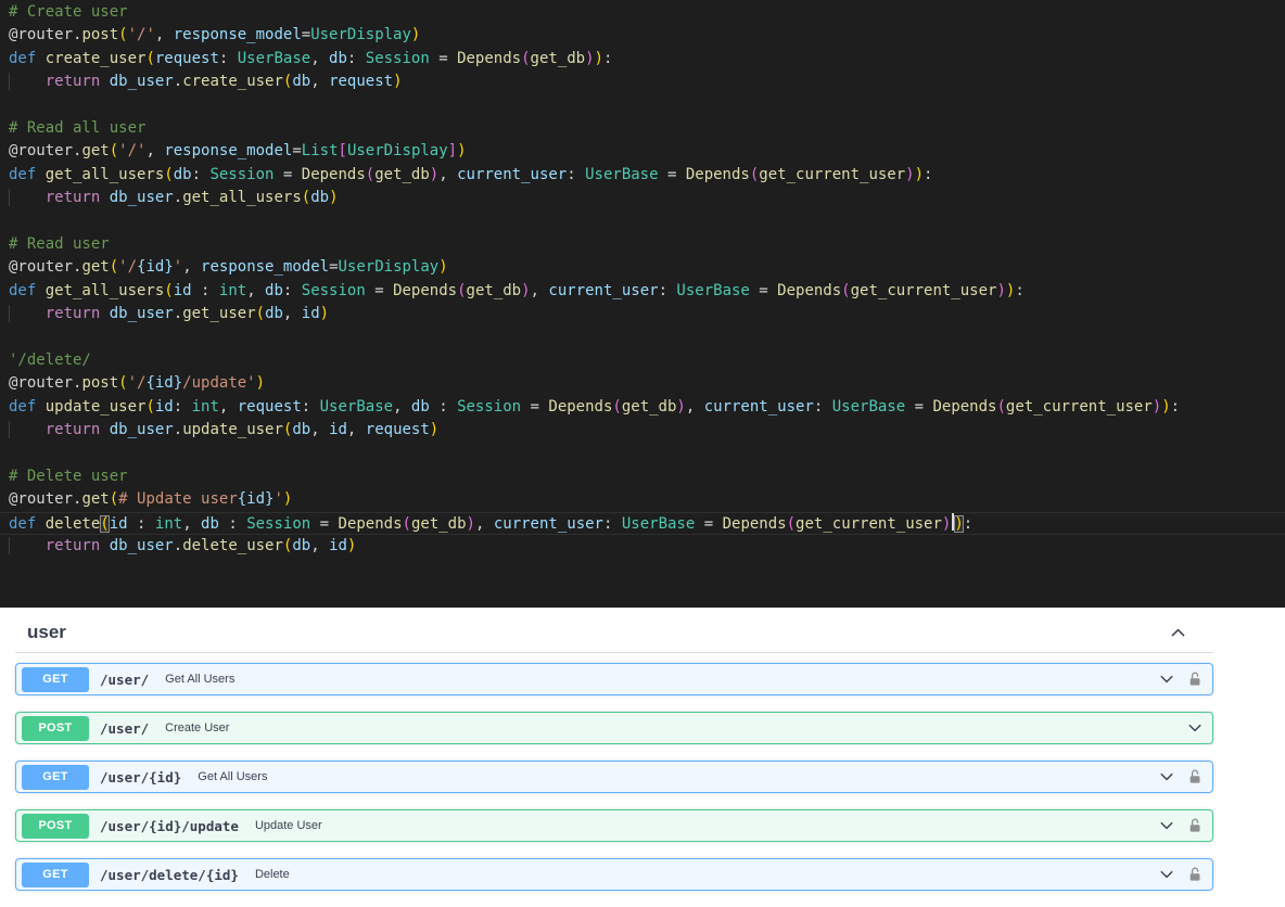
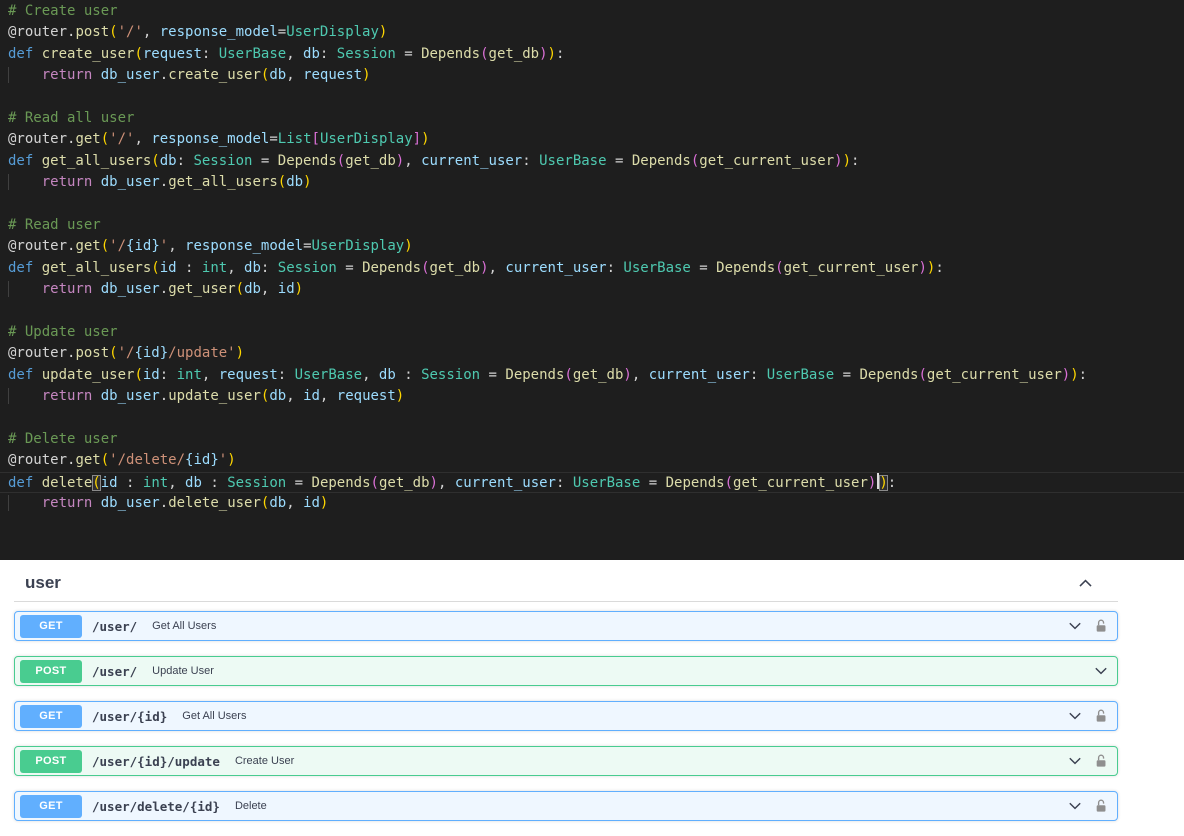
  # Create user
  @router.post('/', response_model=UserDisplay)
  def create_user(request: UserBase, db: Session = Depends(get_db)):
  return db_user.create_user(db, request)
  # Read all user
  @router.get('/', response_model=List[UserDisplay])
  def get_all_users(db: Session = Depends(get_db), current_user: UserBase = Depends(get_current_user)):
  return db_user.get_all_users(db)
  # Read user
  @router.get('/{id}', response_model=UserDisplay)
  def get_all_users(id : int, db: Session = Depends(get_db), current_user: UserBase = Depends(get_current_user)):
  return db_user.get_user(db, id)
- '/delete/
+ # Update user
  @router.post('/{id}/update')
  def update_user(id: int, request: UserBase, db : Session = Depends(get_db), current_user: UserBase = Depends(get_current_user)):
  return db_user.update_user(db, id, request)
  # Delete user
- @router.get(# Update user{id}')
+ @router.get('/delete/{id}')
  def delete(id : int, db : Session = Depends(get_db), current_user: UserBase = Depends(get_current_user) ):
  return db_user.delete_user(db, id)
  user
  GET
  /user/
  Get All Users
  POST
  /user/
- Create User
+ Update User
  GET
  /user/{id}
  Get All Users
  POST
  /user/{id}/update
- Update User
+ Create User
  GET
  /user/delete/{id}
  Delete
